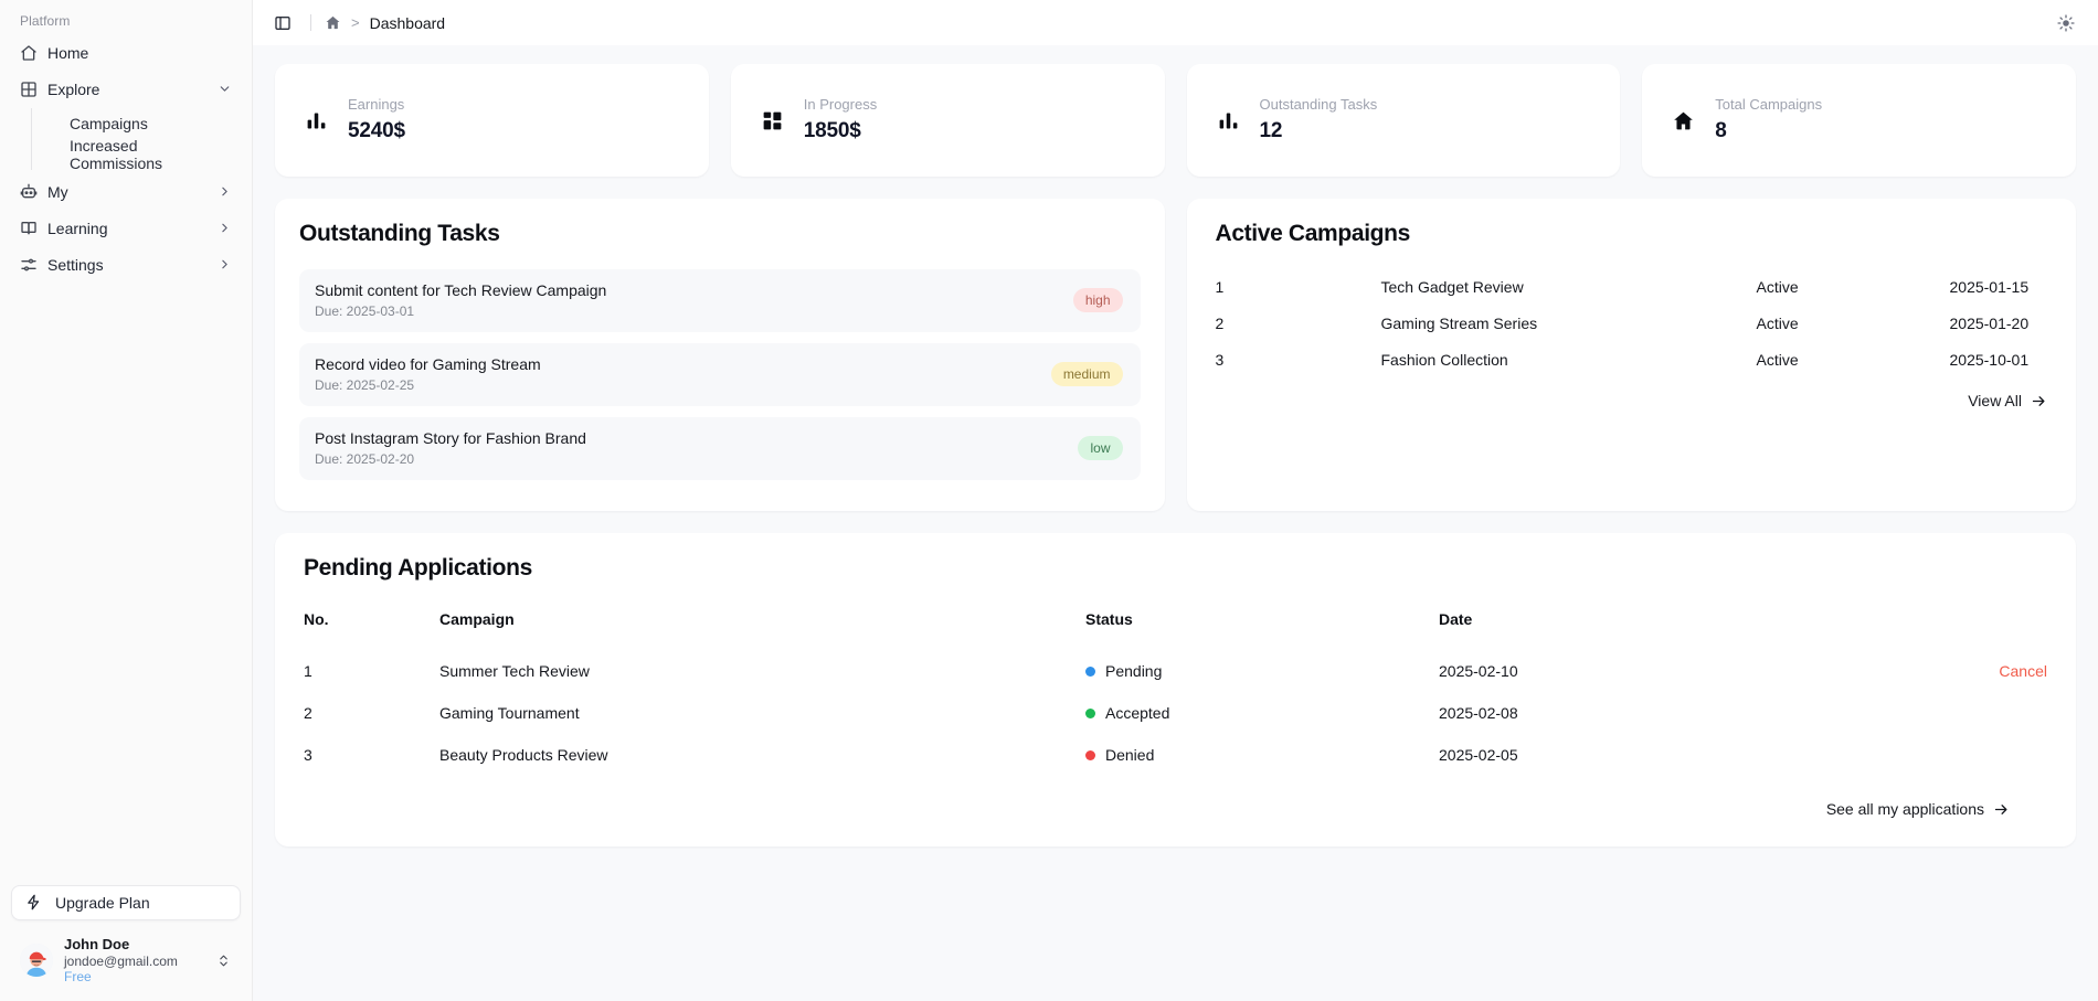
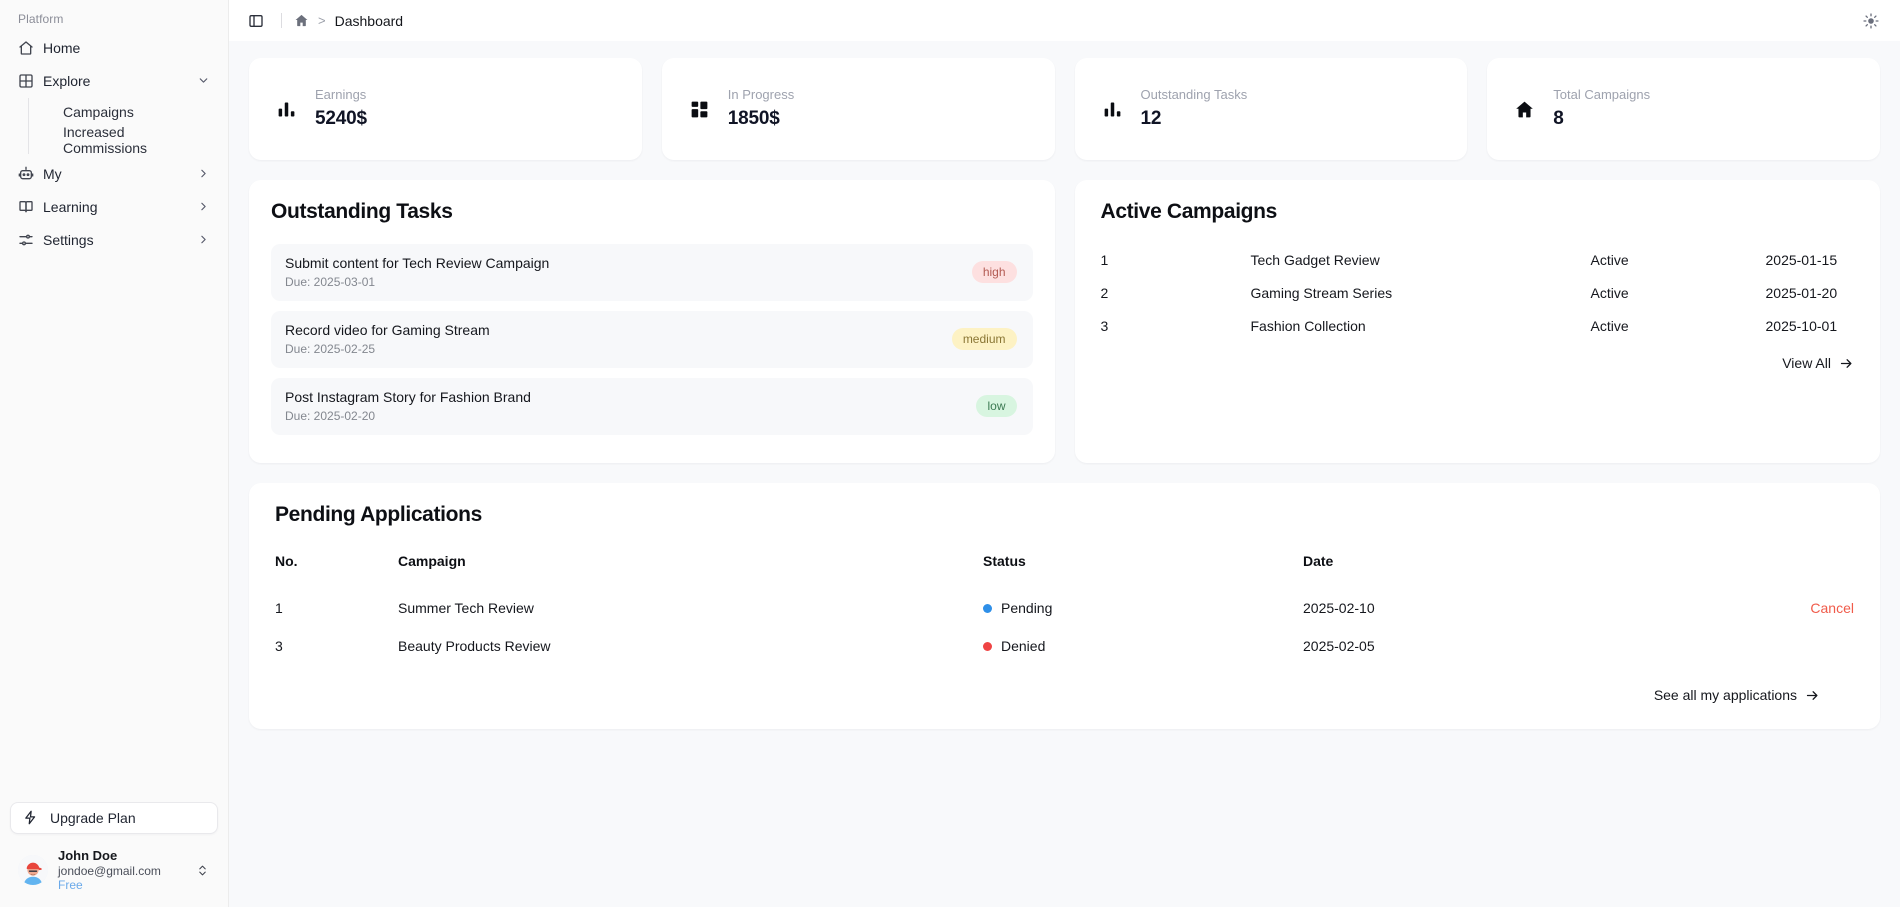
  Platform
  Home
  Explore
  Campaigns
  Increased Commissions
  My
  Learning
  Settings
  Upgrade Plan
  John Doe
  jondoe@gmail.com
  Free
  >
  Dashboard
  Earnings
  5240$
  In Progress
  1850$
  Outstanding Tasks
  12
  Total Campaigns
  8
  Outstanding Tasks
  Submit content for Tech Review Campaign
  Due: 2025-03-01
  high
  Record video for Gaming Stream
  Due: 2025-02-25
  medium
  Post Instagram Story for Fashion Brand
  Due: 2025-02-20
  low
  Active Campaigns
  1	Tech Gadget Review	Active	2025-01-15
  2	Gaming Stream Series	Active	2025-01-20
  3	Fashion Collection	Active	2025-10-01
  View All
  Pending Applications
  No.	Campaign	Status	Date
  1	Summer Tech Review	Pending	2025-02-10	Cancel
- 2	Gaming Tournament	Accepted	2025-02-08
  3	Beauty Products Review	Denied	2025-02-05
  See all my applications
